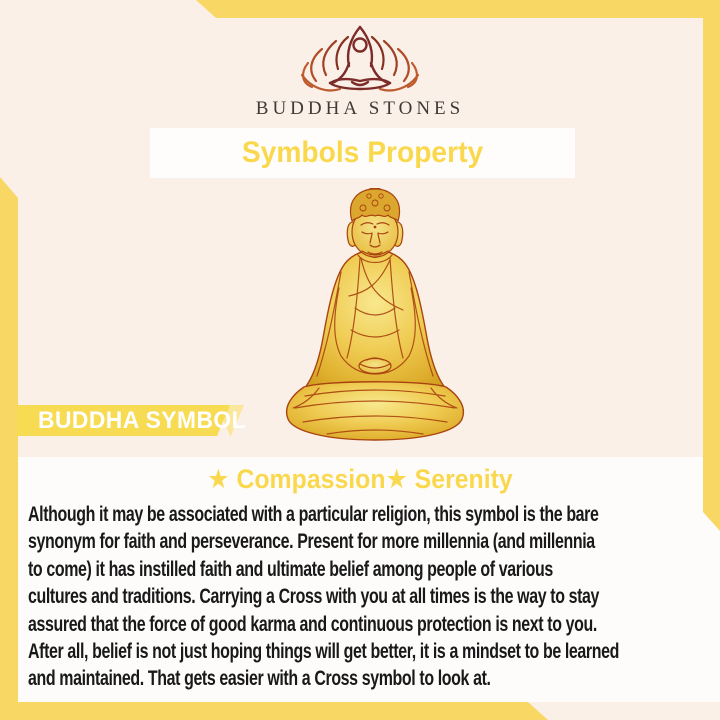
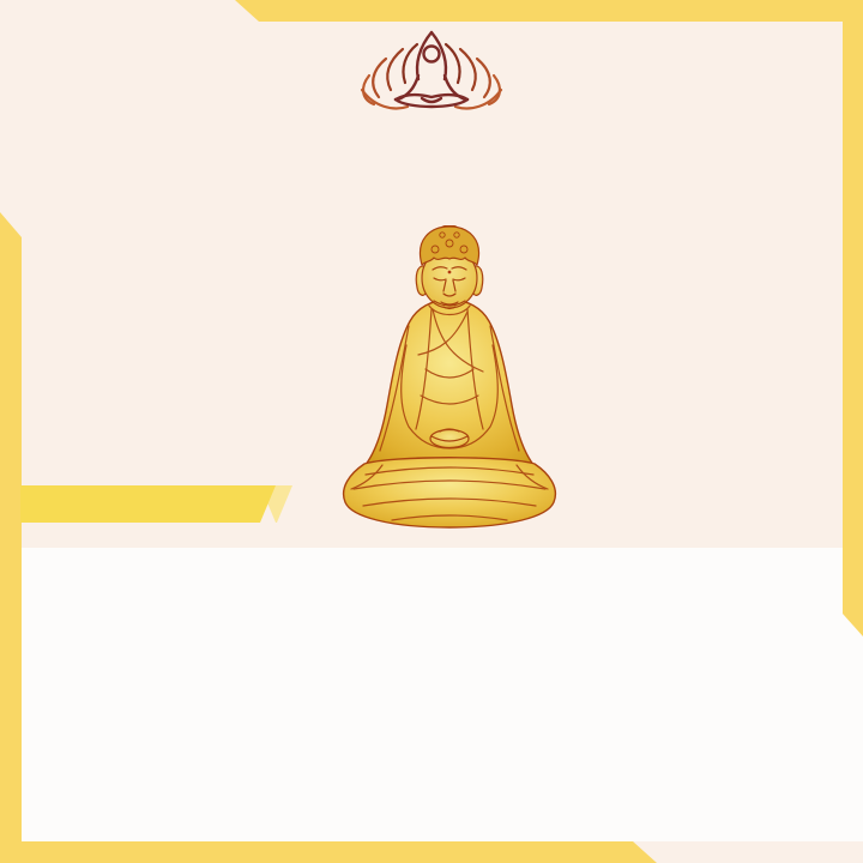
- BUDDHA STONES
- Symbols Property
- BUDDHA SYMBOL
- ★ Compassion★ Serenity
- Although it may be associated with a particular religion, this symbol is the bare
- synonym for faith and perseverance. Present for more millennia (and millennia
- to come) it has instilled faith and ultimate belief among people of various
- cultures and traditions. Carrying a Cross with you at all times is the way to stay
- assured that the force of good karma and continuous protection is next to you.
- After all, belief is not just hoping things will get better, it is a mindset to be learned
- and maintained. That gets easier with a Cross symbol to look at.
